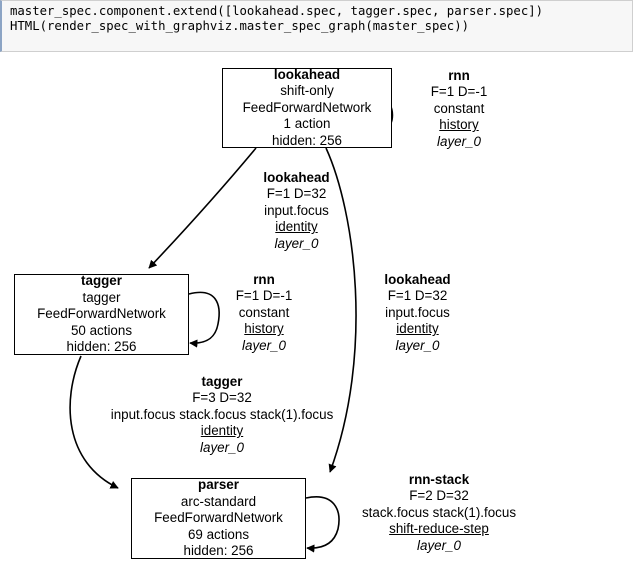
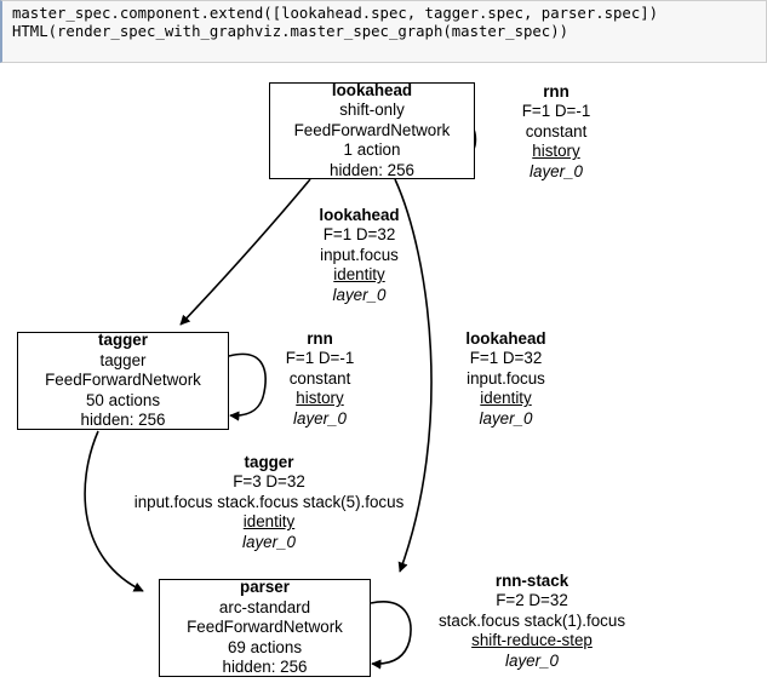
  master_spec.component.extend([lookahead.spec, tagger.spec, parser.spec])
  HTML(render_spec_with_graphviz.master_spec_graph(master_spec))
  lookahead
  shift-only
  FeedForwardNetwork
  1 action
  hidden: 256
  tagger
  tagger
  FeedForwardNetwork
  50 actions
  hidden: 256
  parser
  arc-standard
  FeedForwardNetwork
  69 actions
  hidden: 256
  rnn
  F=1 D=-1
  constant
  history
  layer_0
  lookahead
  F=1 D=32
  input.focus
  identity
  layer_0
  lookahead
  F=1 D=32
  input.focus
  identity
  layer_0
  rnn
  F=1 D=-1
  constant
  history
  layer_0
  tagger
  F=3 D=32
- input.focus stack.focus stack(1).focus
+ input.focus stack.focus stack(5).focus
  identity
  layer_0
  rnn-stack
  F=2 D=32
  stack.focus stack(1).focus
  shift-reduce-step
  layer_0
